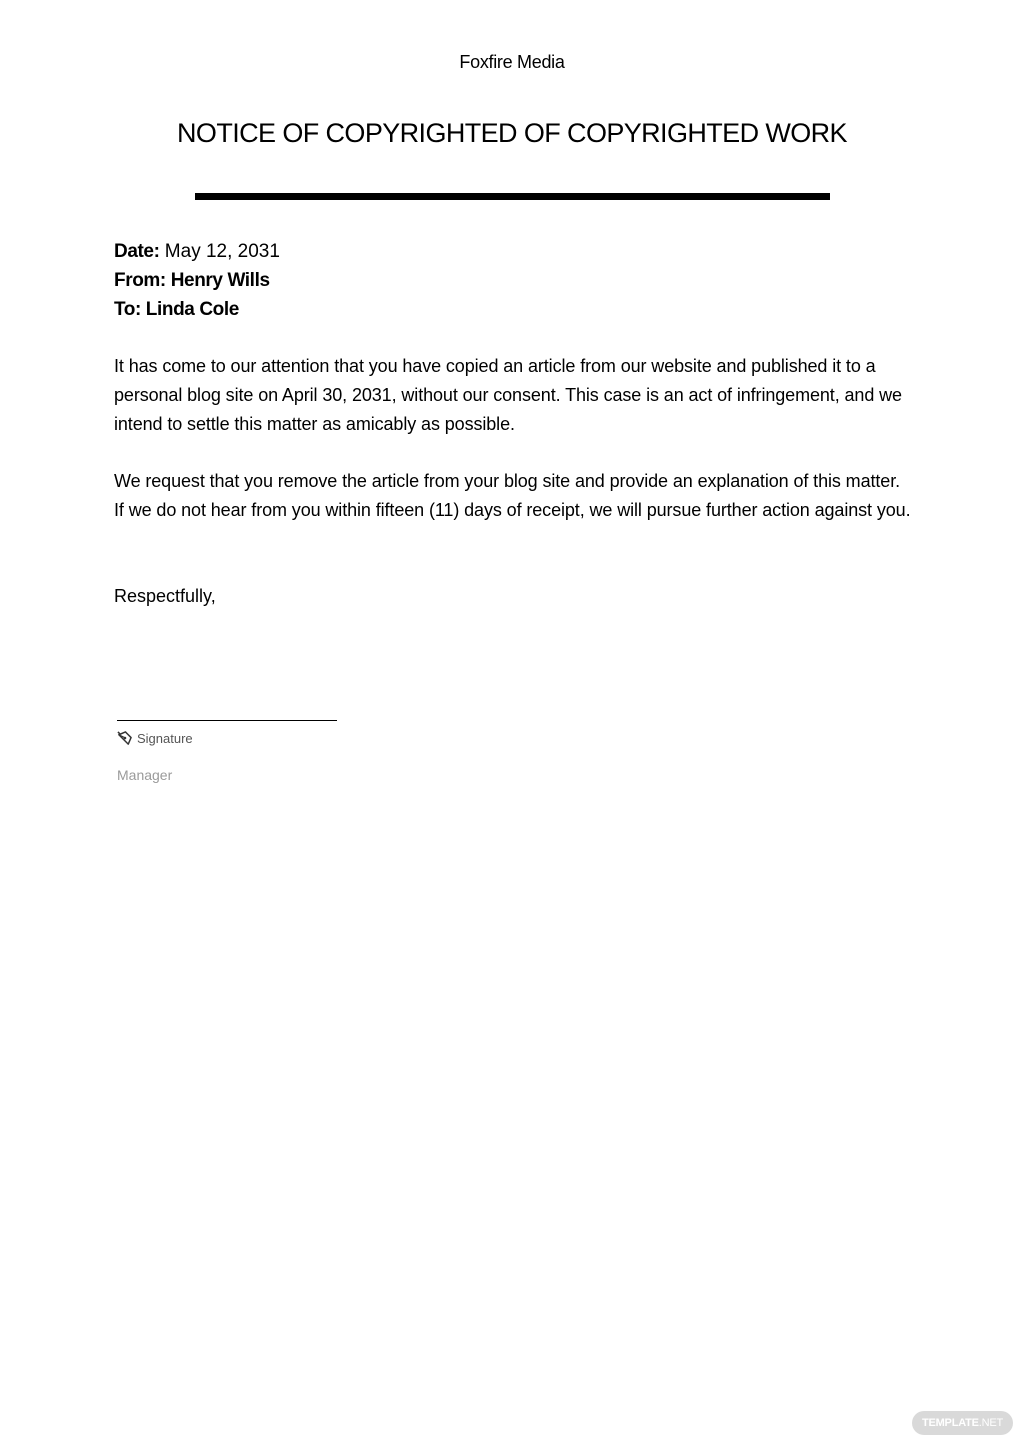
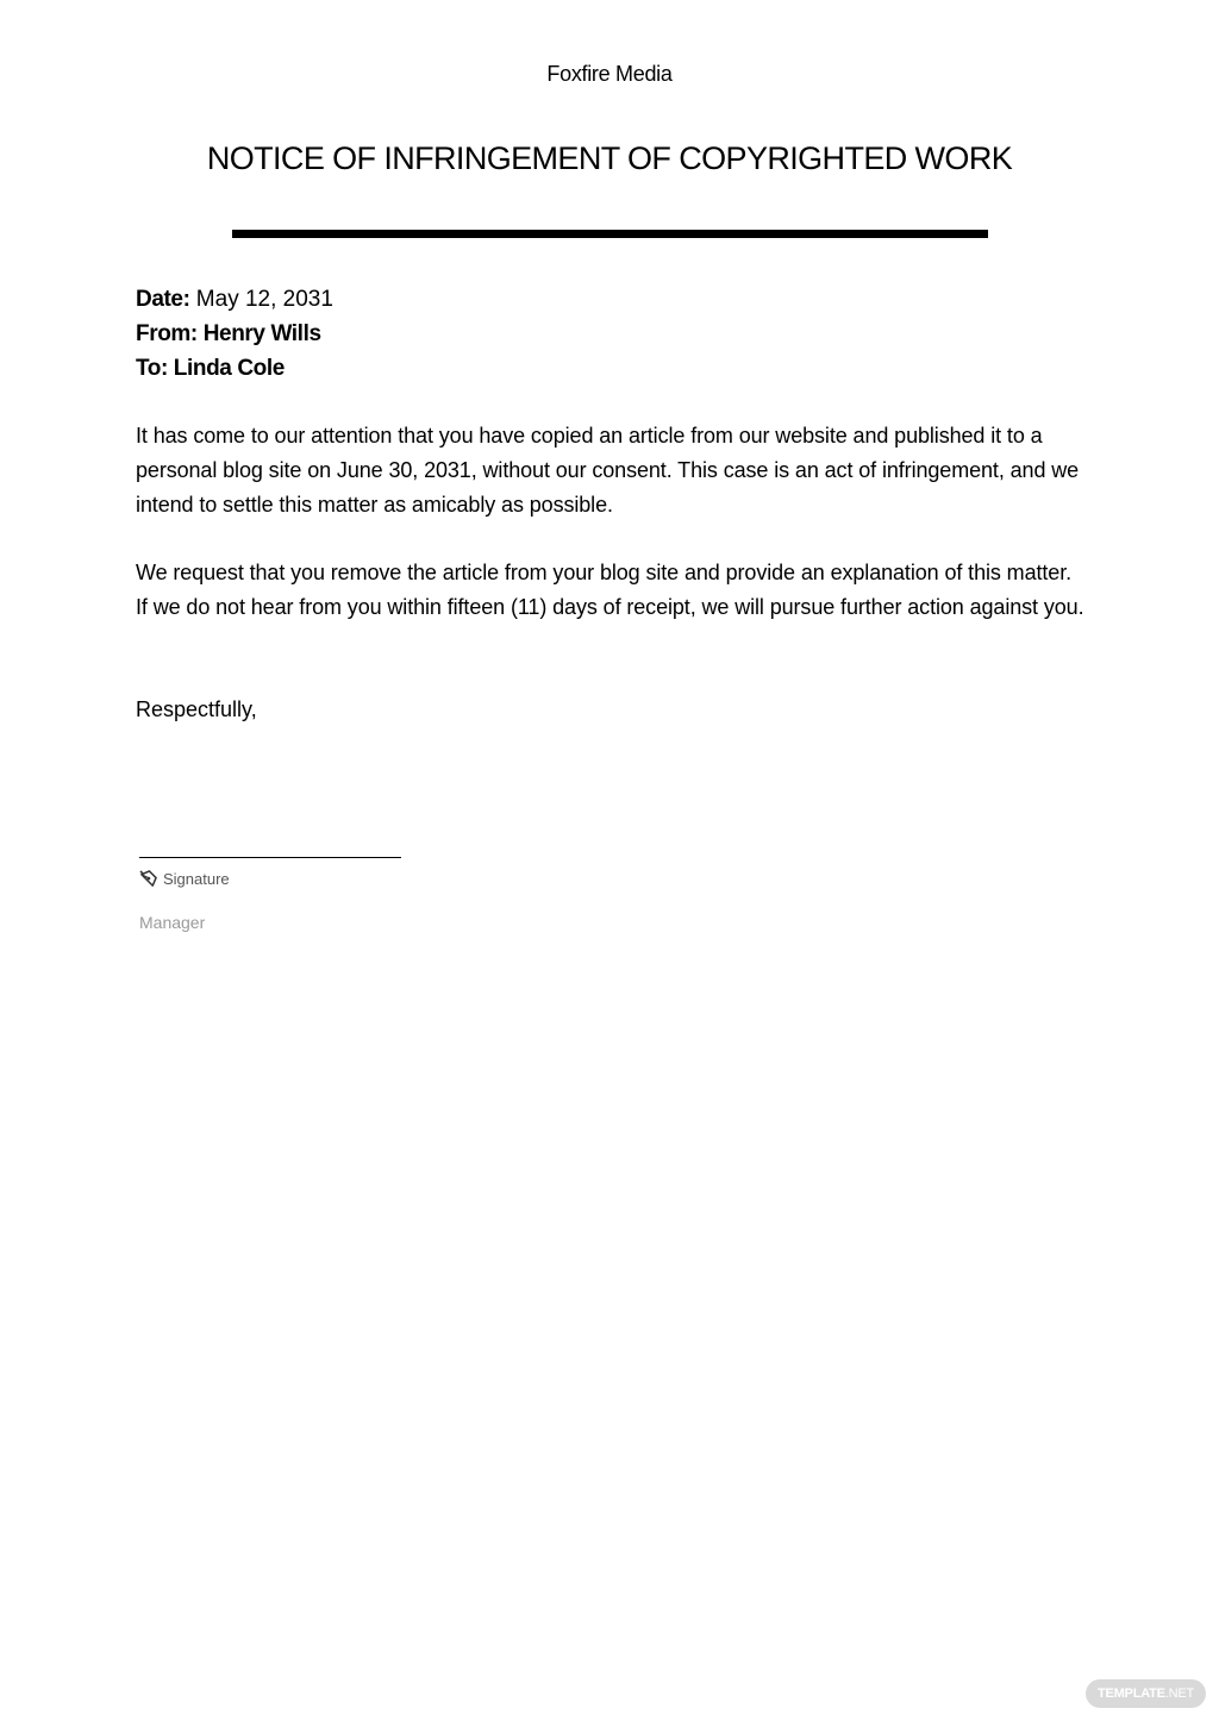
  Foxfire Media
- NOTICE OF COPYRIGHTED OF COPYRIGHTED WORK
+ NOTICE OF INFRINGEMENT OF COPYRIGHTED WORK
  Date: May 12, 2031
  From: Henry Wills
  To: Linda Cole
- It has come to our attention that you have copied an article from our website and published it to a personal blog site on April 30, 2031, without our consent. This case is an act of infringement, and we intend to settle this matter as amicably as possible.
+ It has come to our attention that you have copied an article from our website and published it to a personal blog site on June 30, 2031, without our consent. This case is an act of infringement, and we intend to settle this matter as amicably as possible.
  We request that you remove the article from your blog site and provide an explanation of this matter. If we do not hear from you within fifteen (11) days of receipt, we will pursue further action against you.
  Respectfully,
  Signature
  Manager
  TEMPLATE
  .NET
